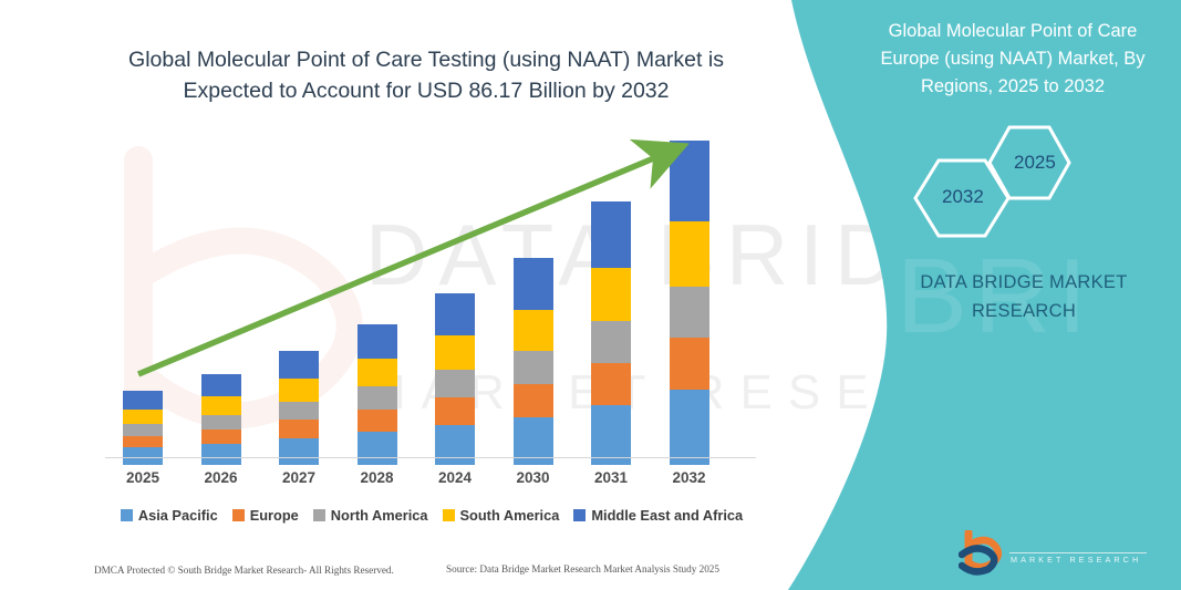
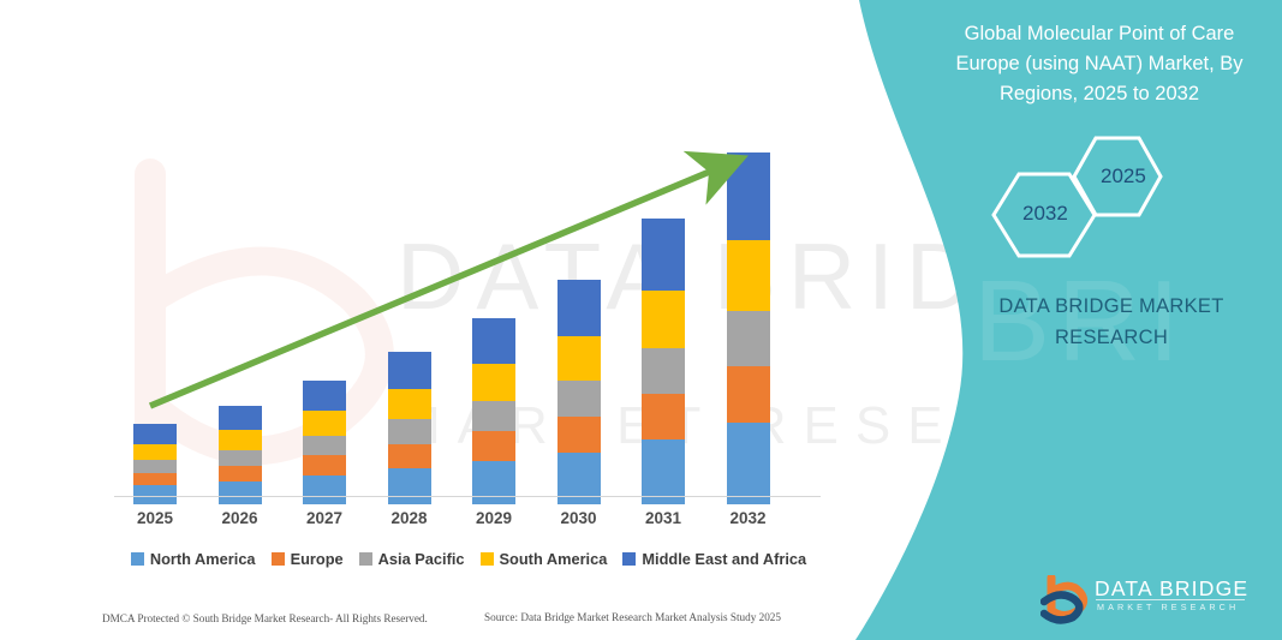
- Global Molecular Point of Care Testing (using NAAT) Market is Expected to Account for USD 86.17 Billion by 2032
  2025
  2026
  2027
  2028
- 2024
+ 2029
  2030
  2031
  2032
- Asia Pacific
+ North America
  Europe
- North America
+ Asia Pacific
  South America
  Middle East and Africa
  DMCA Protected © South Bridge Market Research- All Rights Reserved.
  Source: Data Bridge Market Research Market Analysis Study 2025
  BRI
  Global Molecular Point of Care Europe (using NAAT) Market, By Regions, 2025 to 2032
  2025
  2032
  DATA BRIDGE MARKET
  RESEARCH
+ DATA BRIDGE
  MARKET RESEARCH
